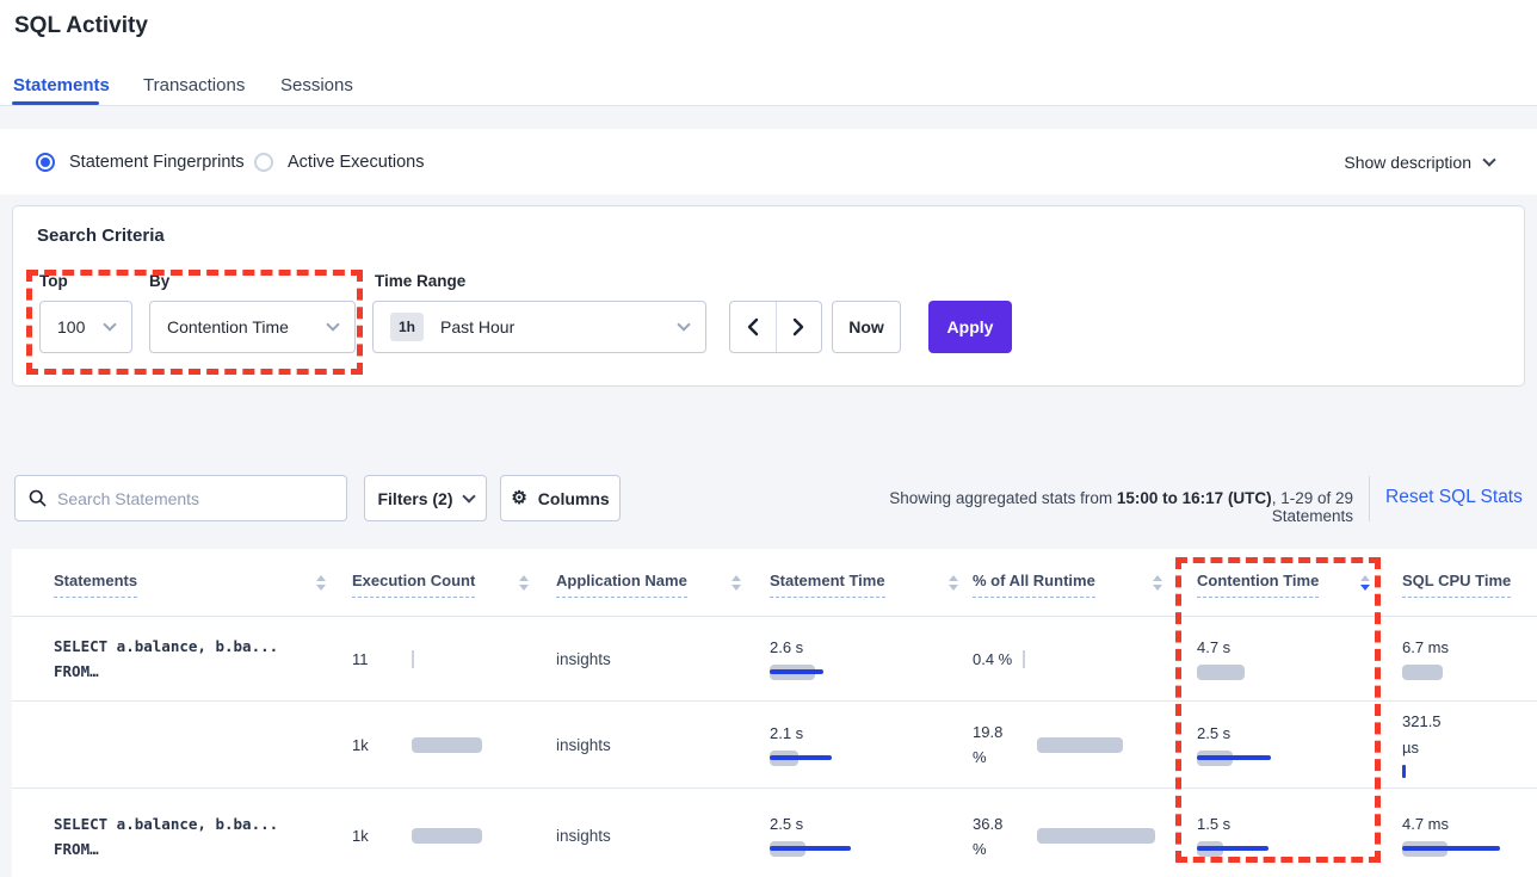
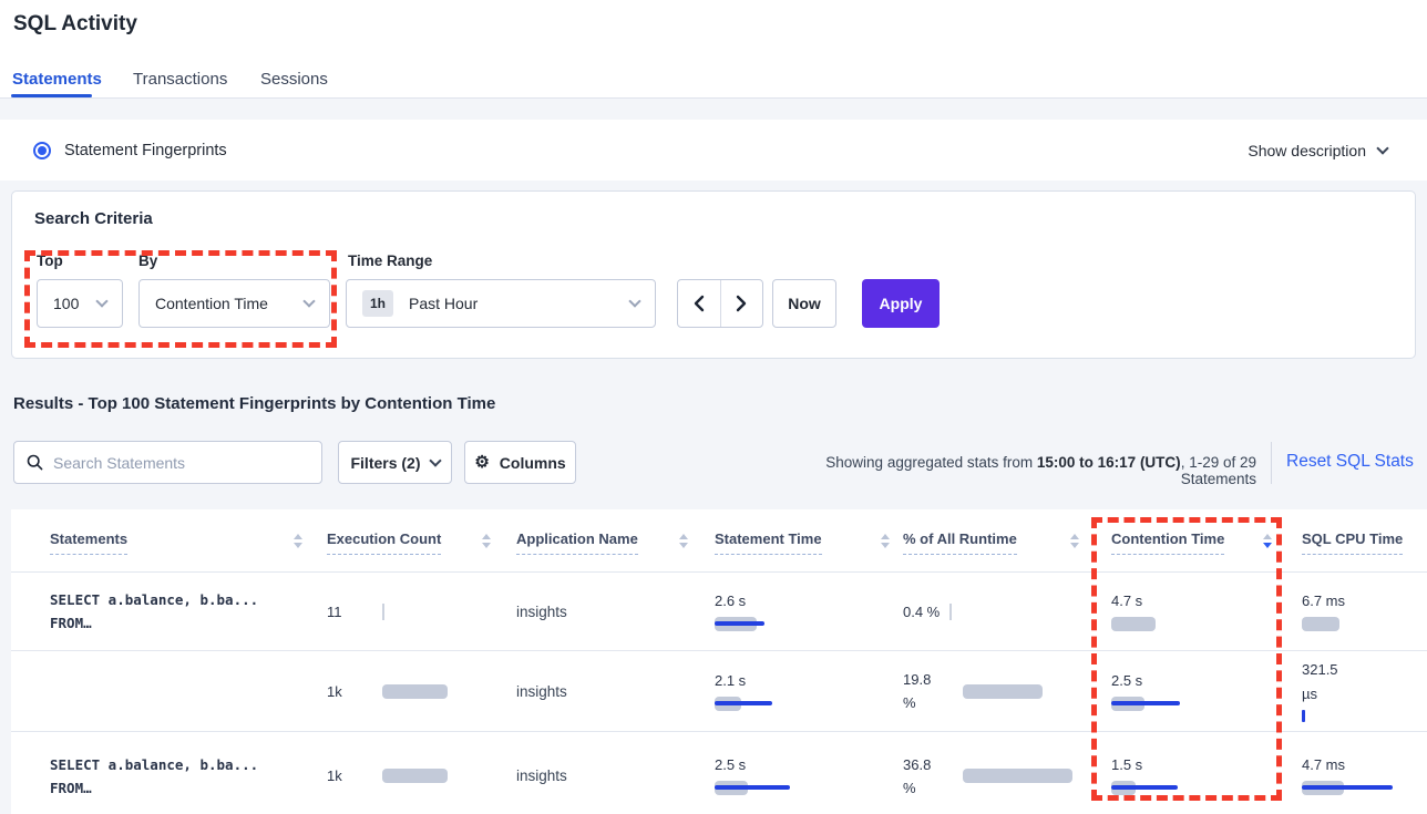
  SQL Activity
  Statements
  Transactions
  Sessions
  Statement Fingerprints
- Active Executions
  Show description
  Search Criteria
  Top
  By
  Time Range
  100
  Contention Time
  1h
  Past Hour
  Now
  Apply
+ Results - Top 100 Statement Fingerprints by Contention Time
  Search Statements
  Filters (2)
  ⚙
  Columns
  Showing aggregated stats from 15:00 to 16:17 (UTC), 1-29 of 29 Statements
  Reset SQL Stats
  Statements
  Execution Count
  Application Name
  Statement Time
  % of All Runtime
  Contention Time
  SQL CPU Time
  SELECT a.balance, b.ba...
  FROM…
  11
  insights
  2.6 s
  0.4 %
  4.7 s
  6.7 ms
  1k
  insights
  2.1 s
  19.8
  %
  2.5 s
  321.5
  µs
  SELECT a.balance, b.ba...
  FROM…
  1k
  insights
  2.5 s
  36.8
  %
  1.5 s
  4.7 ms
